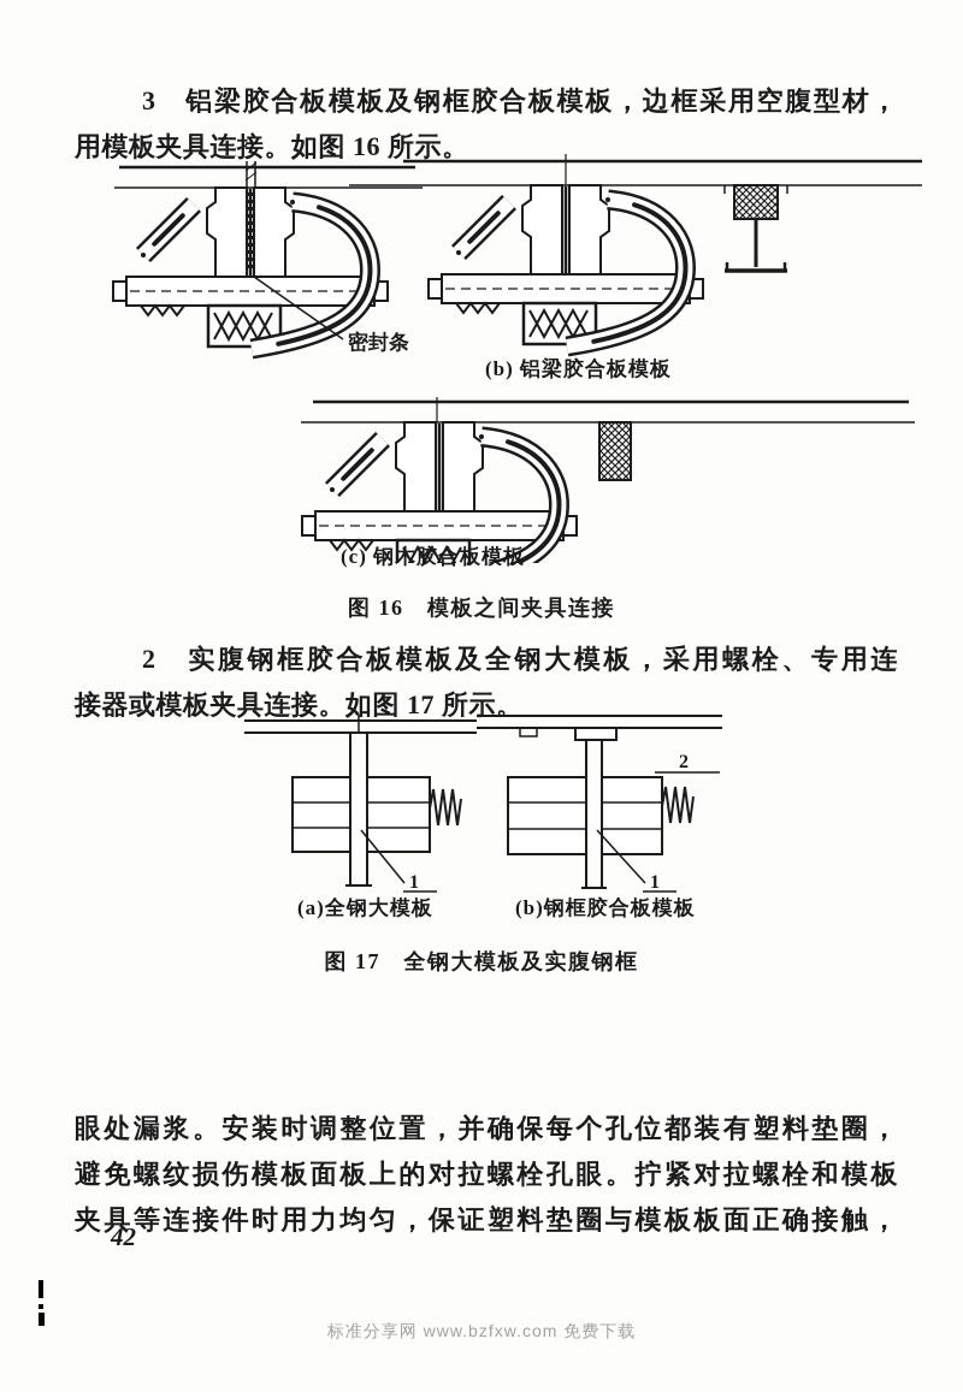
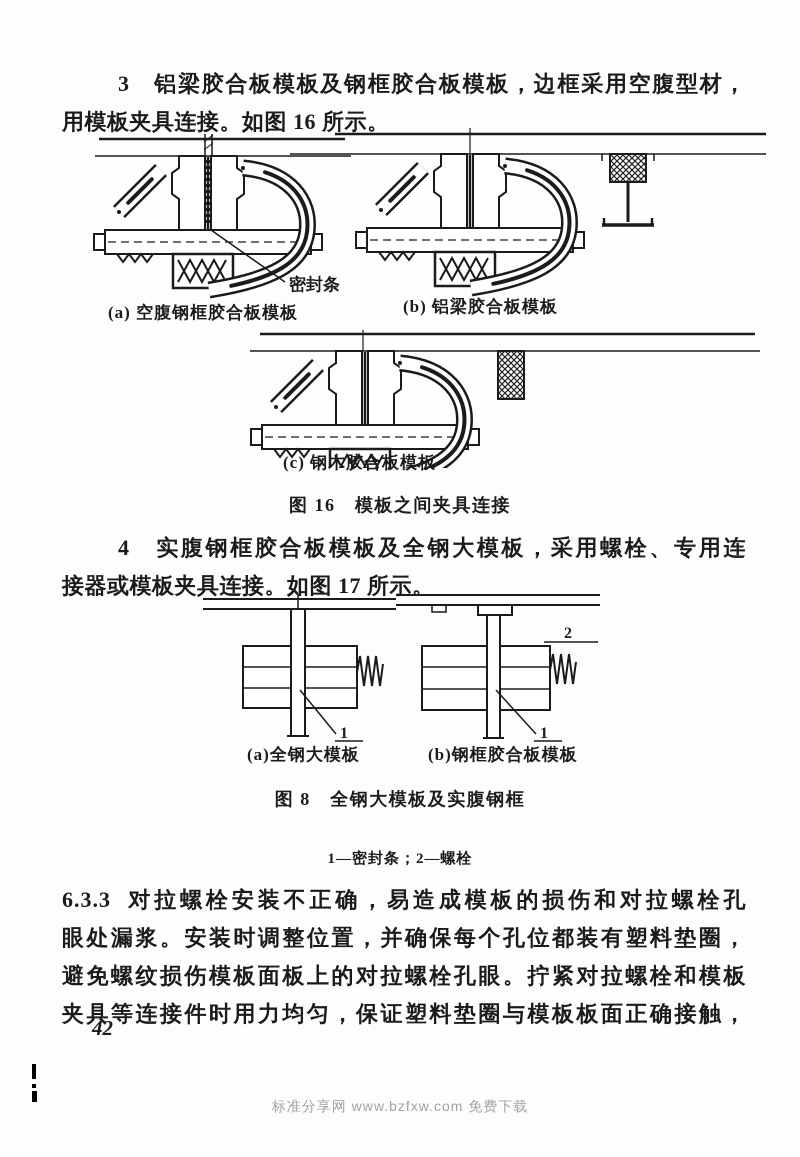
  3 铝梁胶合板模板及钢框胶合板模板，边框采用空腹型材，
  用模板夹具连接。如图 16 所示。
  密封条
+ (a) 空腹钢框胶合板模板
  (b) 铝梁胶合板模板
  (c) 钢木胶合板模板
  图 16 模板之间夹具连接
- 2 实腹钢框胶合板模板及全钢大模板，采用螺栓、专用连
+ 4 实腹钢框胶合板模板及全钢大模板，采用螺栓、专用连
  接器或模板夹具连接。如图 17 所示。
  1
  (a)全钢大模板
  2
  1
  (b)钢框胶合板模板
- 图 17 全钢大模板及实腹钢框
+ 图 8 全钢大模板及实腹钢框
+ 1—密封条；2—螺栓
+ 6.3.3 对拉螺栓安装不正确，易造成模板的损伤和对拉螺栓孔
  眼处漏浆。安装时调整位置，并确保每个孔位都装有塑料垫圈，
  避免螺纹损伤模板面板上的对拉螺栓孔眼。拧紧对拉螺栓和模板
  夹具等连接件时用力均匀，保证塑料垫圈与模板板面正确接触，
  42
  标准分享网 www.bzfxw.com 免费下载
